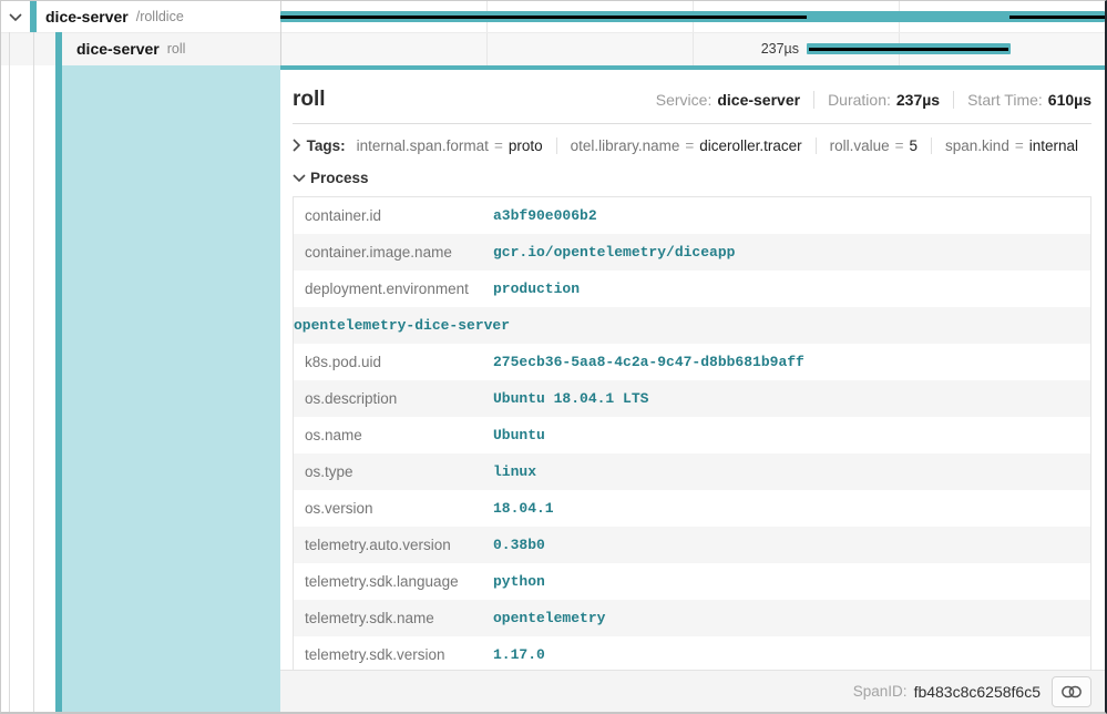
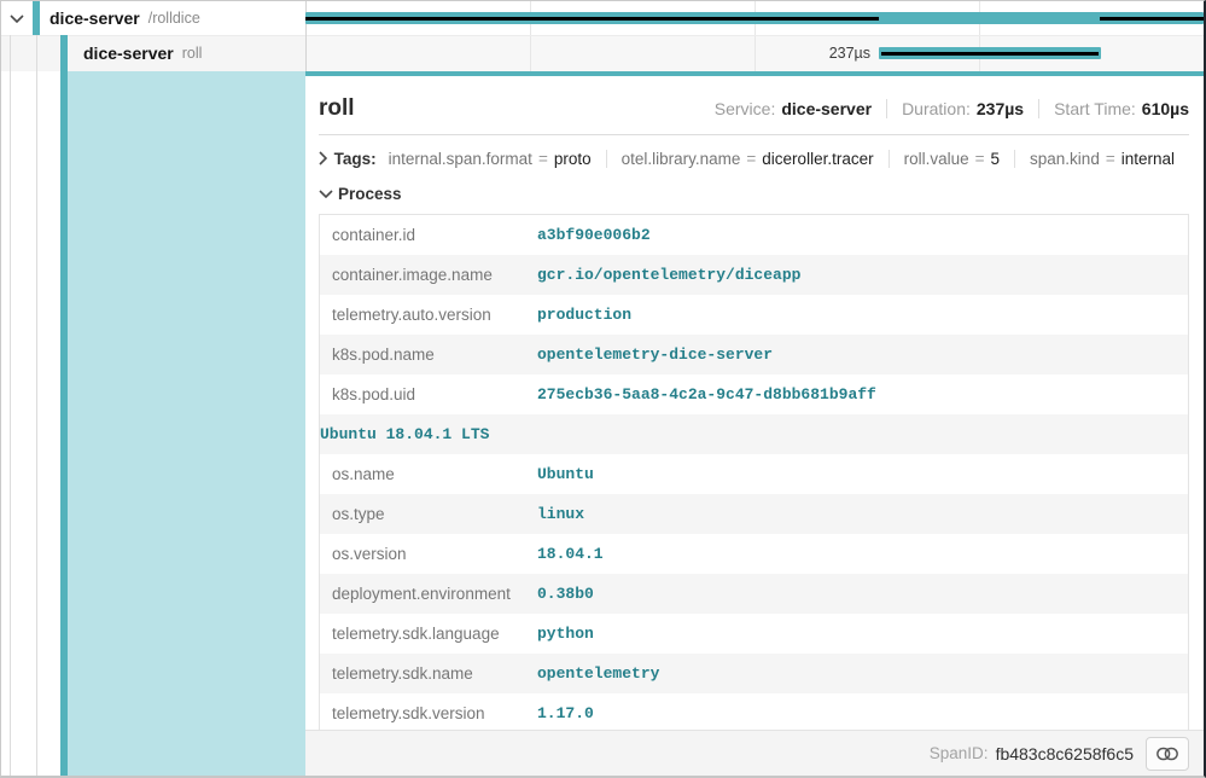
  dice-server
  /rolldice
  dice-server
  roll
  237µs
  roll
  Service:
  dice-server
  Duration:
  237µs
  Start Time:
  610µs
  Tags:
  internal.span.format
  =
  proto
  otel.library.name
  =
  diceroller.tracer
  roll.value
  =
  5
  span.kind
  =
  internal
  Process
  container.id
  a3bf90e006b2
  container.image.name
  gcr.io/opentelemetry/diceapp
- deployment.environment
+ telemetry.auto.version
  production
+ k8s.pod.name
  opentelemetry-dice-server
  k8s.pod.uid
  275ecb36-5aa8-4c2a-9c47-d8bb681b9aff
- os.description
  Ubuntu 18.04.1 LTS
  os.name
  Ubuntu
  os.type
  linux
  os.version
  18.04.1
- telemetry.auto.version
+ deployment.environment
  0.38b0
  telemetry.sdk.language
  python
  telemetry.sdk.name
  opentelemetry
  telemetry.sdk.version
  1.17.0
  SpanID:
  fb483c8c6258f6c5
